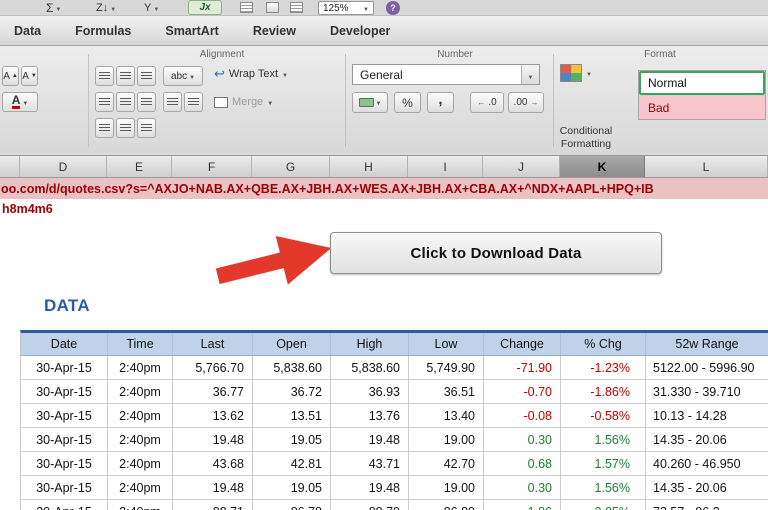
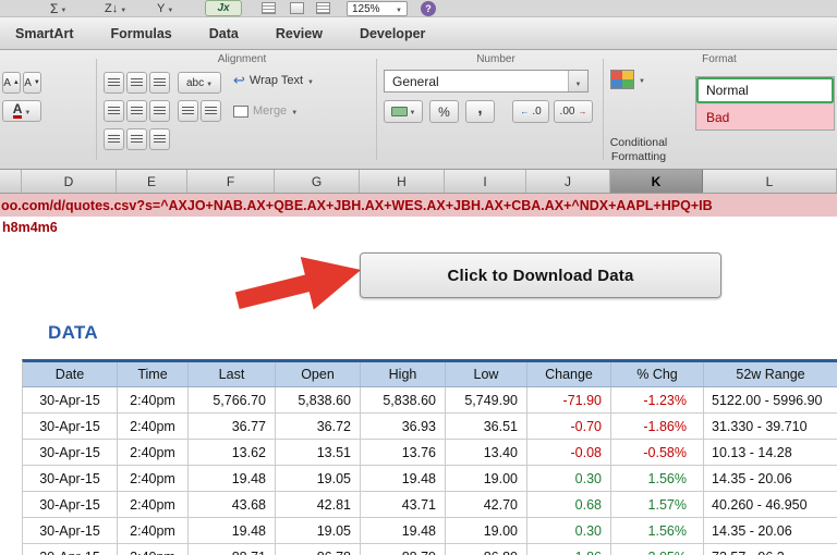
  Σ
  Z↓
  Y
  Jx
  125%
  ?
- Data
+ SmartArt
  Formulas
- SmartArt
+ Data
  Review
  Developer
  Alignment
  Number
  Format
  A
  A
  A
  abc
  ↩
  Wrap Text
  Merge
  General
  %
  ,
  .0
  .00
  Conditional
  Formatting
  Normal
  Bad
  D
  E
  F
  G
  H
  I
  J
  K
  L
  oo.com/d/quotes.csv?s=^AXJO+NAB.AX+QBE.AX+JBH.AX+WES.AX+JBH.AX+CBA.AX+^NDX+AAPL+HPQ+IB
  h8m4m6
  Click to Download Data
  DATA
  Date
  Time
  Last
  Open
  High
  Low
  Change
  % Chg
  52w Range
  30-Apr-15
  2:40pm
  5,766.70
  5,838.60
  5,838.60
  5,749.90
  -71.90
  -1.23%
  5122.00 - 5996.90
  30-Apr-15
  2:40pm
  36.77
  36.72
  36.93
  36.51
  -0.70
  -1.86%
  31.330 - 39.710
  30-Apr-15
  2:40pm
  13.62
  13.51
  13.76
  13.40
  -0.08
  -0.58%
  10.13 - 14.28
  30-Apr-15
  2:40pm
  19.48
  19.05
  19.48
  19.00
  0.30
  1.56%
  14.35 - 20.06
  30-Apr-15
  2:40pm
  43.68
  42.81
  43.71
  42.70
  0.68
  1.57%
  40.260 - 46.950
  30-Apr-15
  2:40pm
  19.48
  19.05
  19.48
  19.00
  0.30
  1.56%
  14.35 - 20.06
